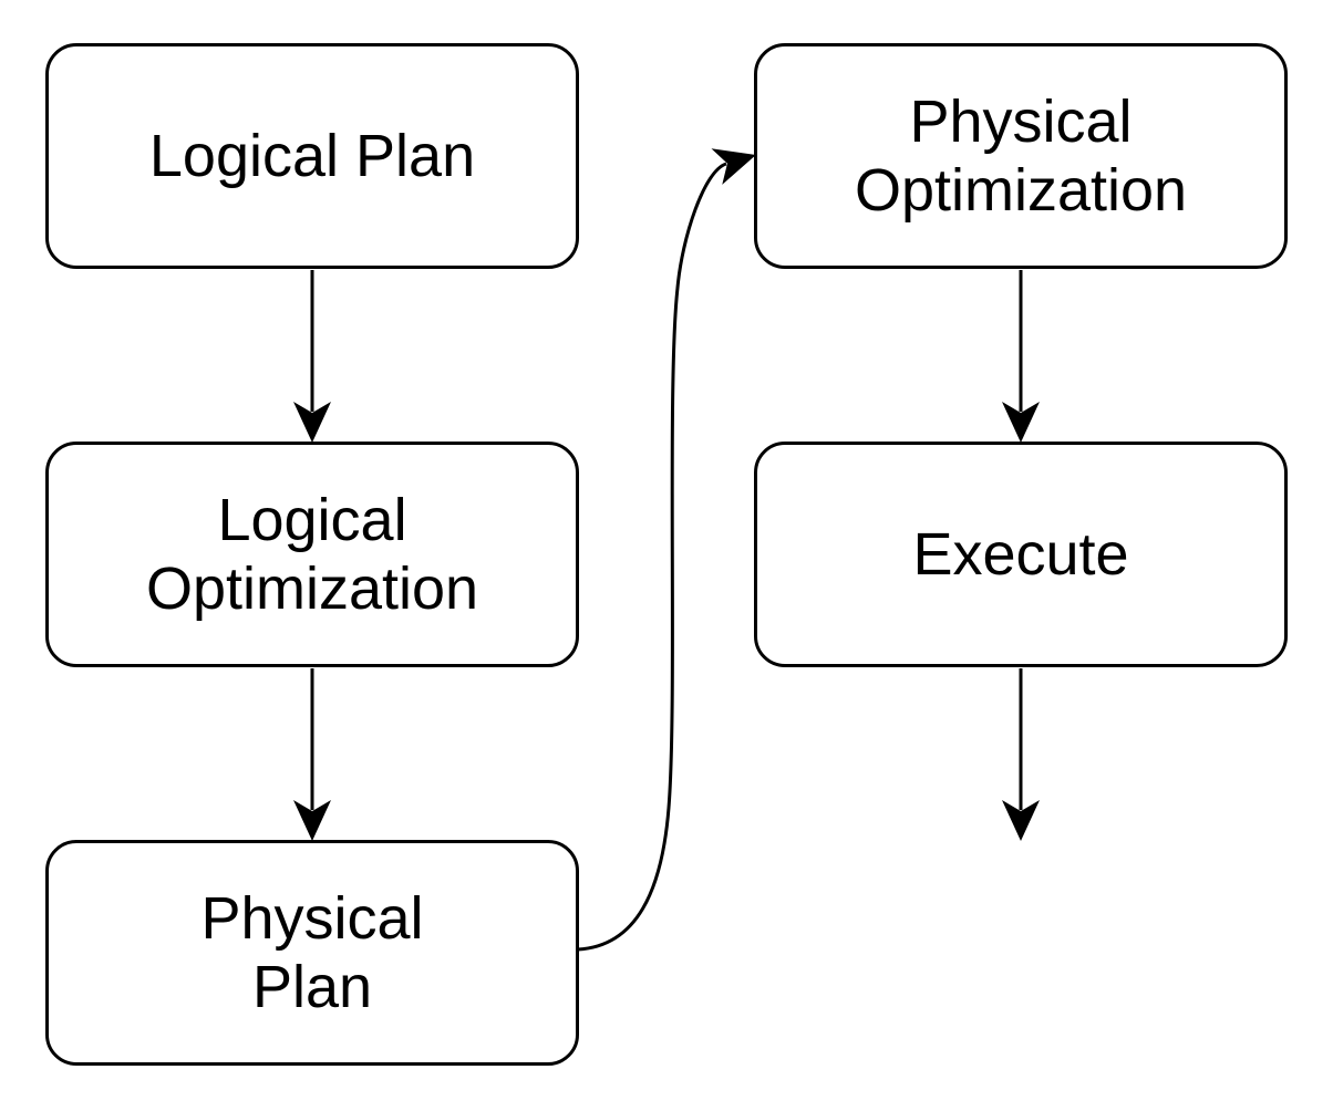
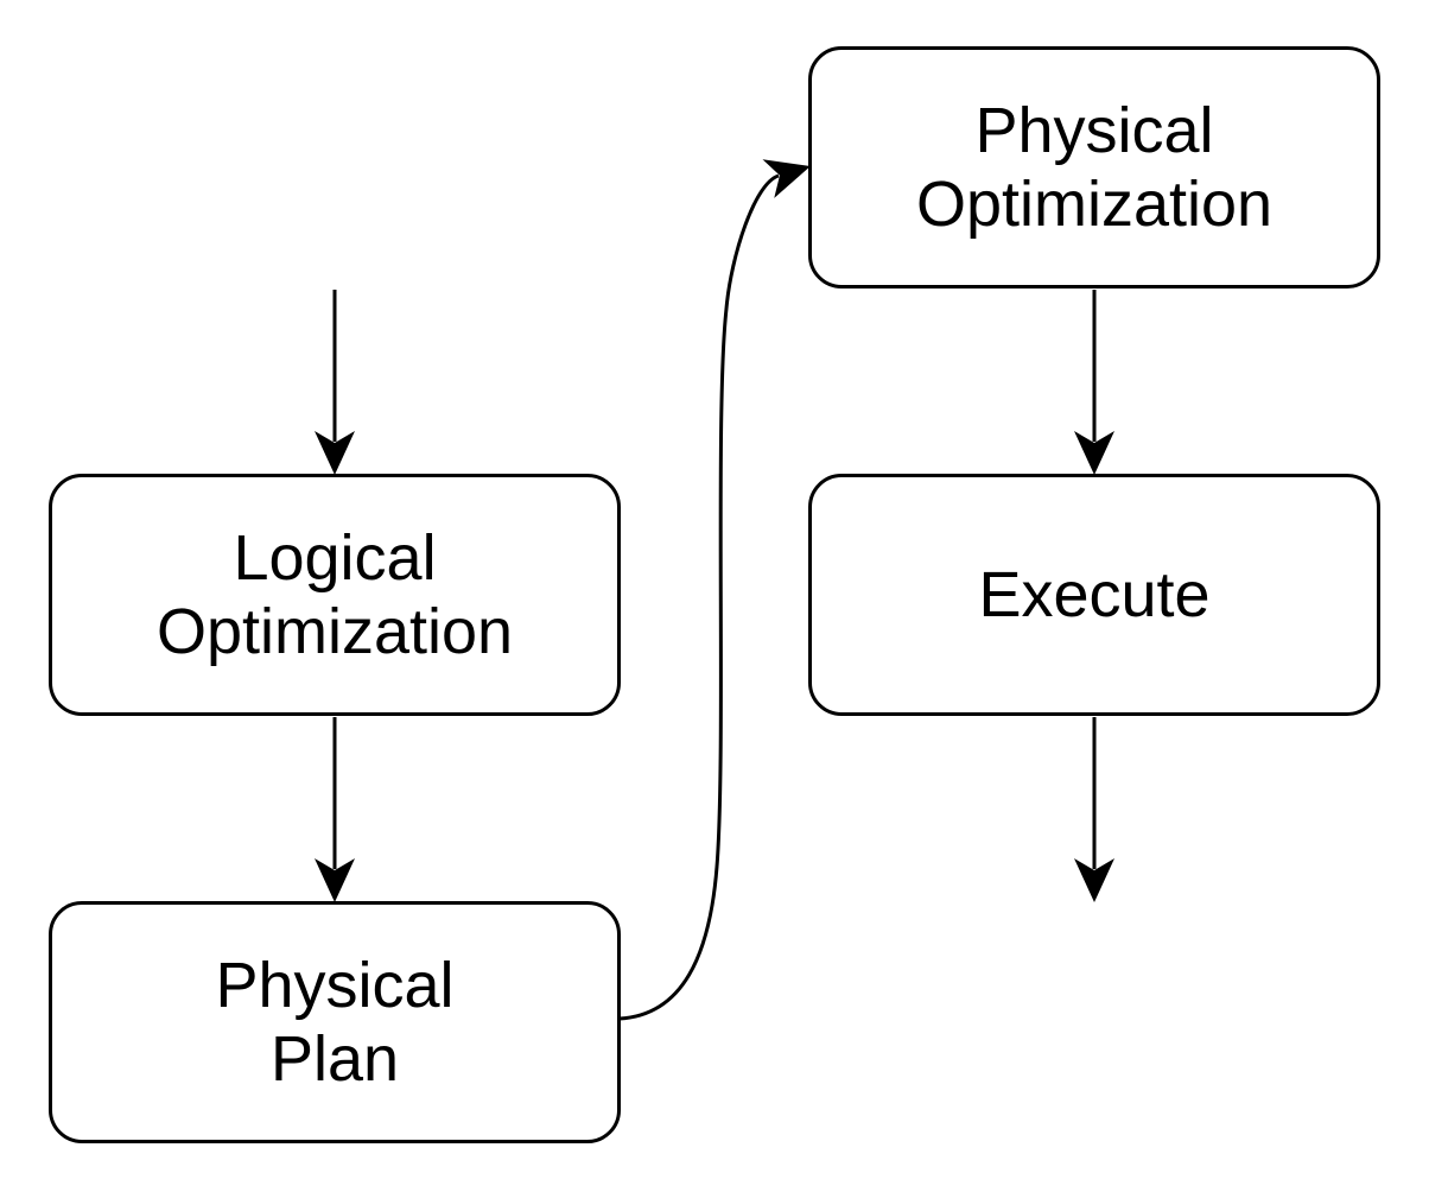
- Logical Plan
  Logical
  Optimization
  Physical
  Plan
  Physical
  Optimization
  Execute
